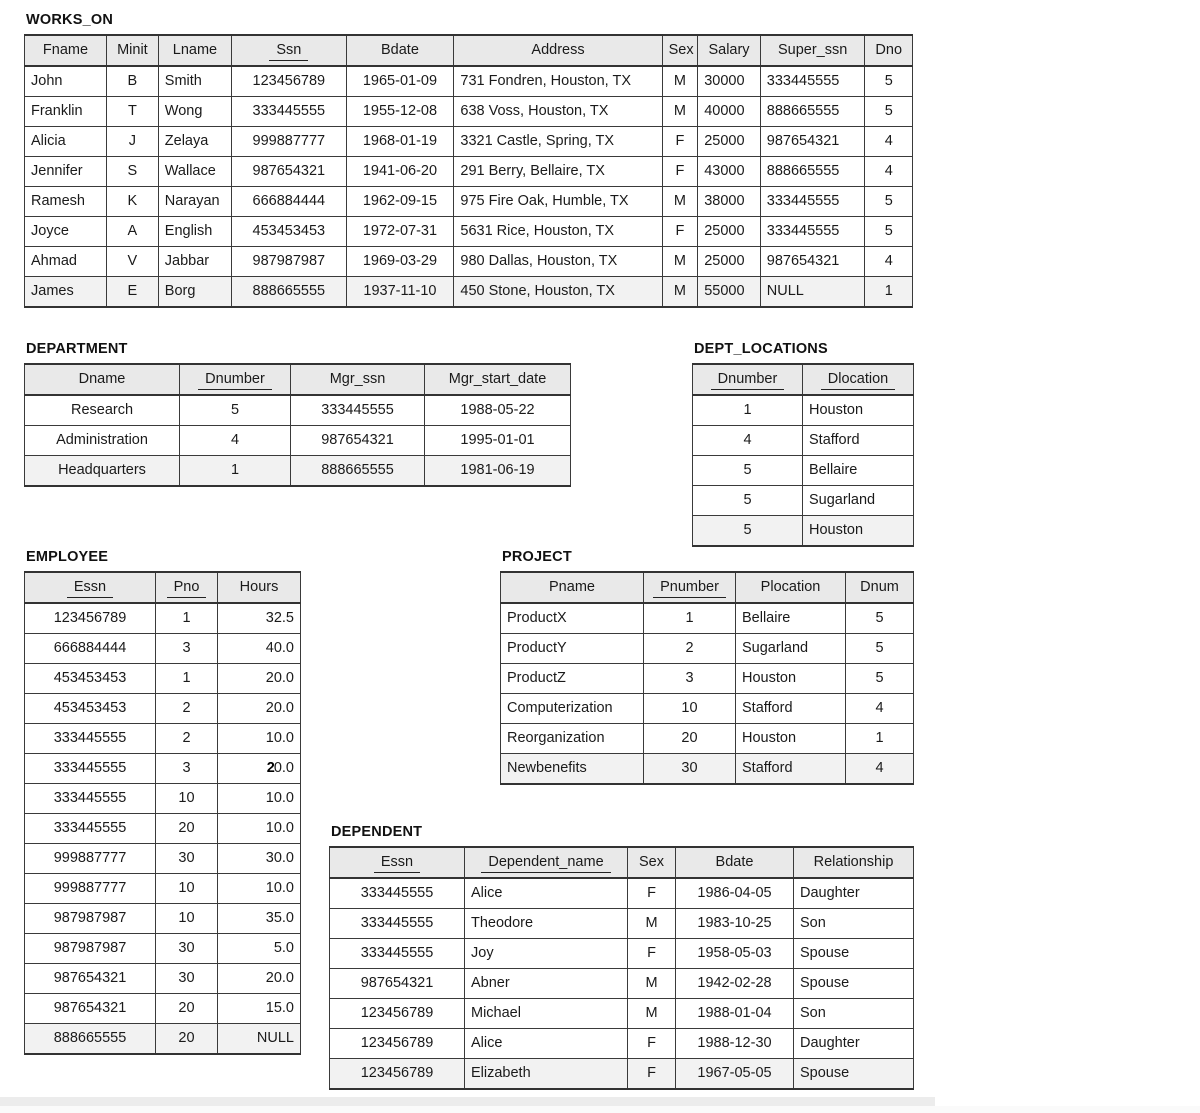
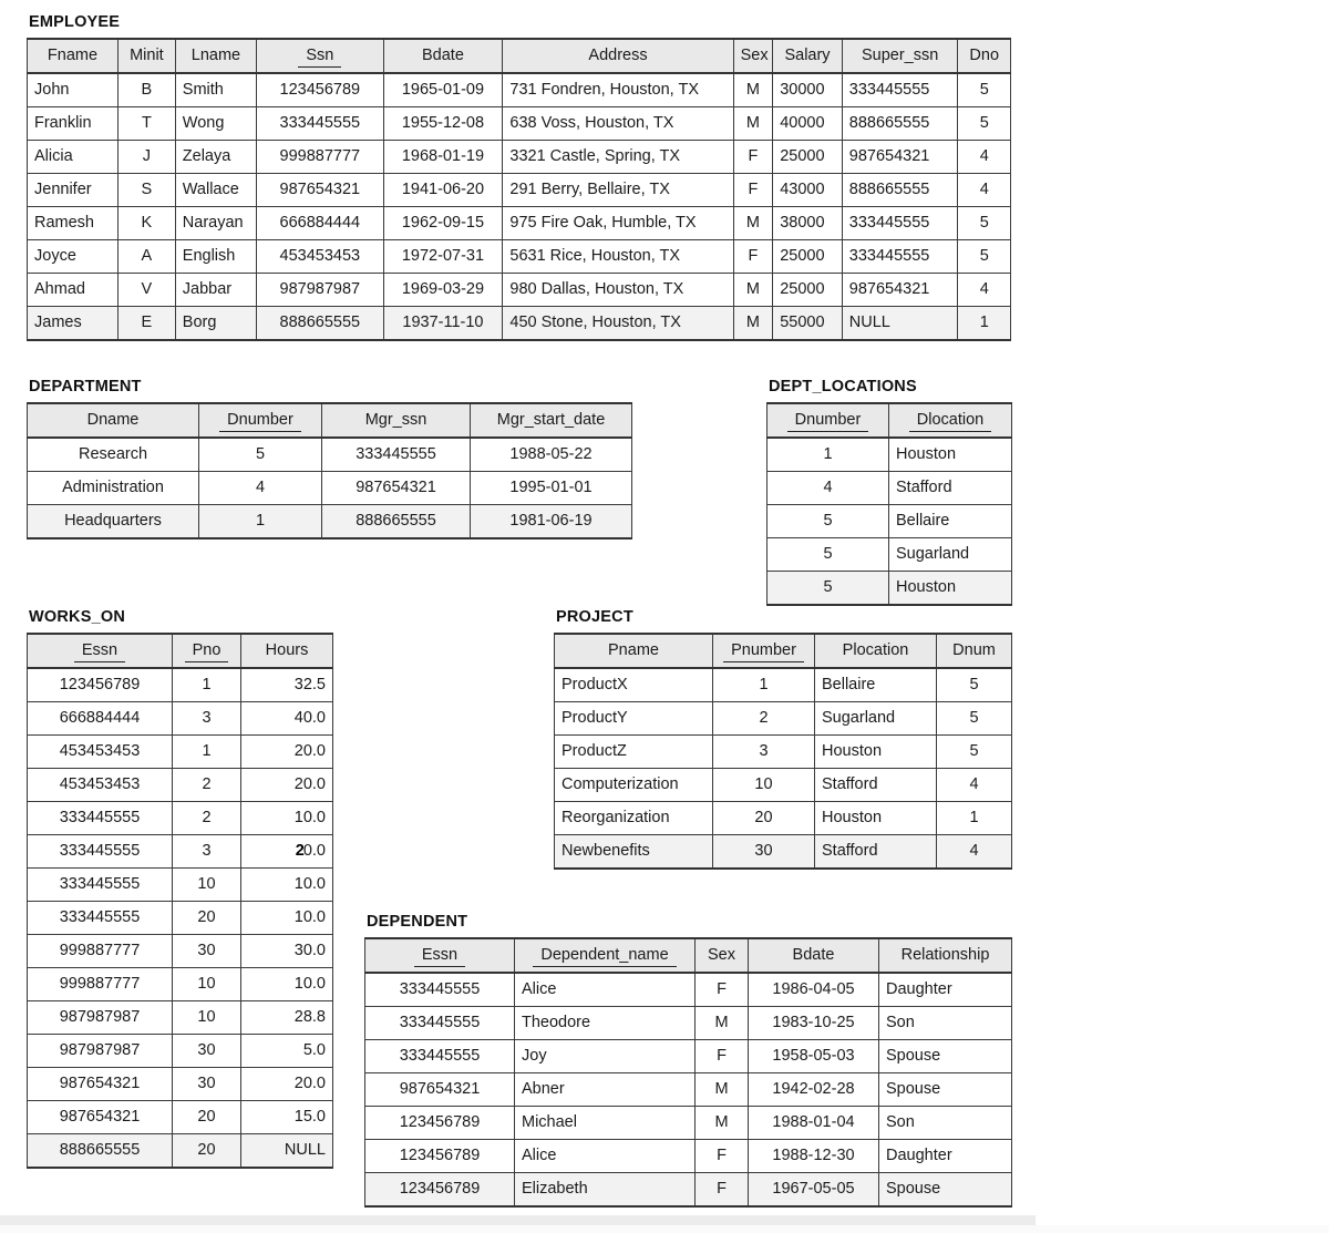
- WORKS_ON
+ EMPLOYEE
  Fname	Minit	Lname	Ssn	Bdate	Address	Sex	Salary	Super_ssn	Dno
  John	B	Smith	123456789	1965-01-09	731 Fondren, Houston, TX	M	30000	333445555	5
  Franklin	T	Wong	333445555	1955-12-08	638 Voss, Houston, TX	M	40000	888665555	5
  Alicia	J	Zelaya	999887777	1968-01-19	3321 Castle, Spring, TX	F	25000	987654321	4
  Jennifer	S	Wallace	987654321	1941-06-20	291 Berry, Bellaire, TX	F	43000	888665555	4
  Ramesh	K	Narayan	666884444	1962-09-15	975 Fire Oak, Humble, TX	M	38000	333445555	5
  Joyce	A	English	453453453	1972-07-31	5631 Rice, Houston, TX	F	25000	333445555	5
  Ahmad	V	Jabbar	987987987	1969-03-29	980 Dallas, Houston, TX	M	25000	987654321	4
  James	E	Borg	888665555	1937-11-10	450 Stone, Houston, TX	M	55000	NULL	1
  DEPARTMENT
  Dname	Dnumber	Mgr_ssn	Mgr_start_date
  Research	5	333445555	1988-05-22
  Administration	4	987654321	1995-01-01
  Headquarters	1	888665555	1981-06-19
  DEPT_LOCATIONS
  Dnumber	Dlocation
  1	Houston
  4	Stafford
  5	Bellaire
  5	Sugarland
  5	Houston
- EMPLOYEE
+ WORKS_ON
  Essn	Pno	Hours
  123456789	1	32.5
  666884444	3	40.0
  453453453	1	20.0
  453453453	2	20.0
  333445555	2	10.0
  333445555	3	20.0
  333445555	10	10.0
  333445555	20	10.0
  999887777	30	30.0
  999887777	10	10.0
- 987987987	10	35.0
+ 987987987	10	28.8
  987987987	30	5.0
  987654321	30	20.0
  987654321	20	15.0
  888665555	20	NULL
  PROJECT
  Pname	Pnumber	Plocation	Dnum
  ProductX	1	Bellaire	5
  ProductY	2	Sugarland	5
  ProductZ	3	Houston	5
  Computerization	10	Stafford	4
  Reorganization	20	Houston	1
  Newbenefits	30	Stafford	4
  DEPENDENT
  Essn	Dependent_name	Sex	Bdate	Relationship
  333445555	Alice	F	1986-04-05	Daughter
  333445555	Theodore	M	1983-10-25	Son
  333445555	Joy	F	1958-05-03	Spouse
  987654321	Abner	M	1942-02-28	Spouse
  123456789	Michael	M	1988-01-04	Son
  123456789	Alice	F	1988-12-30	Daughter
  123456789	Elizabeth	F	1967-05-05	Spouse
